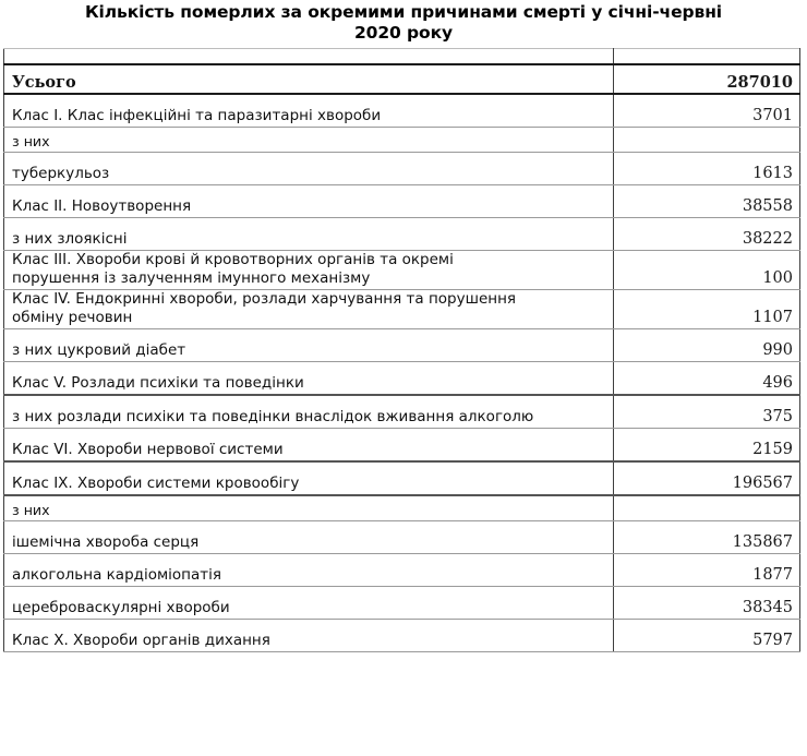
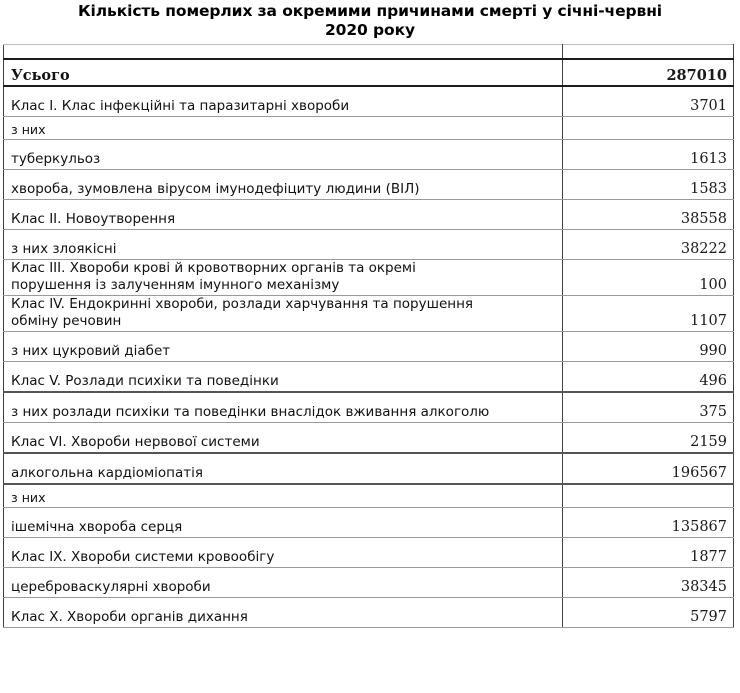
  Кількість померлих за окремими причинами смерті у січні-червні
  2020 року
  Усього	287010
  Клас I. Клас інфекційні та паразитарні хвороби	3701
  з них
  туберкульоз	1613
+ хвороба, зумовлена вірусом імунодефіциту людини (ВІЛ)	1583
  Клас II. Новоутворення	38558
  з них злоякісні	38222
  Клас III. Хвороби крові й кровотворних органів та окремі порушення із залученням імунного механізму	100
  Клас IV. Ендокринні хвороби, розлади харчування та порушення обміну речовин	1107
  з них цукровий діабет	990
  Клас V. Розлади психіки та поведінки	496
  з них розлади психіки та поведінки внаслідок вживання алкоголю	375
  Клас VI. Хвороби нервової системи	2159
- Клас IX. Хвороби системи кровообігу	196567
+ алкогольна кардіоміопатія	196567
  з них
  ішемічна хвороба серця	135867
- алкогольна кардіоміопатія	1877
+ Клас IX. Хвороби системи кровообігу	1877
  цереброваскулярні хвороби	38345
  Клас X. Хвороби органів дихання	5797
